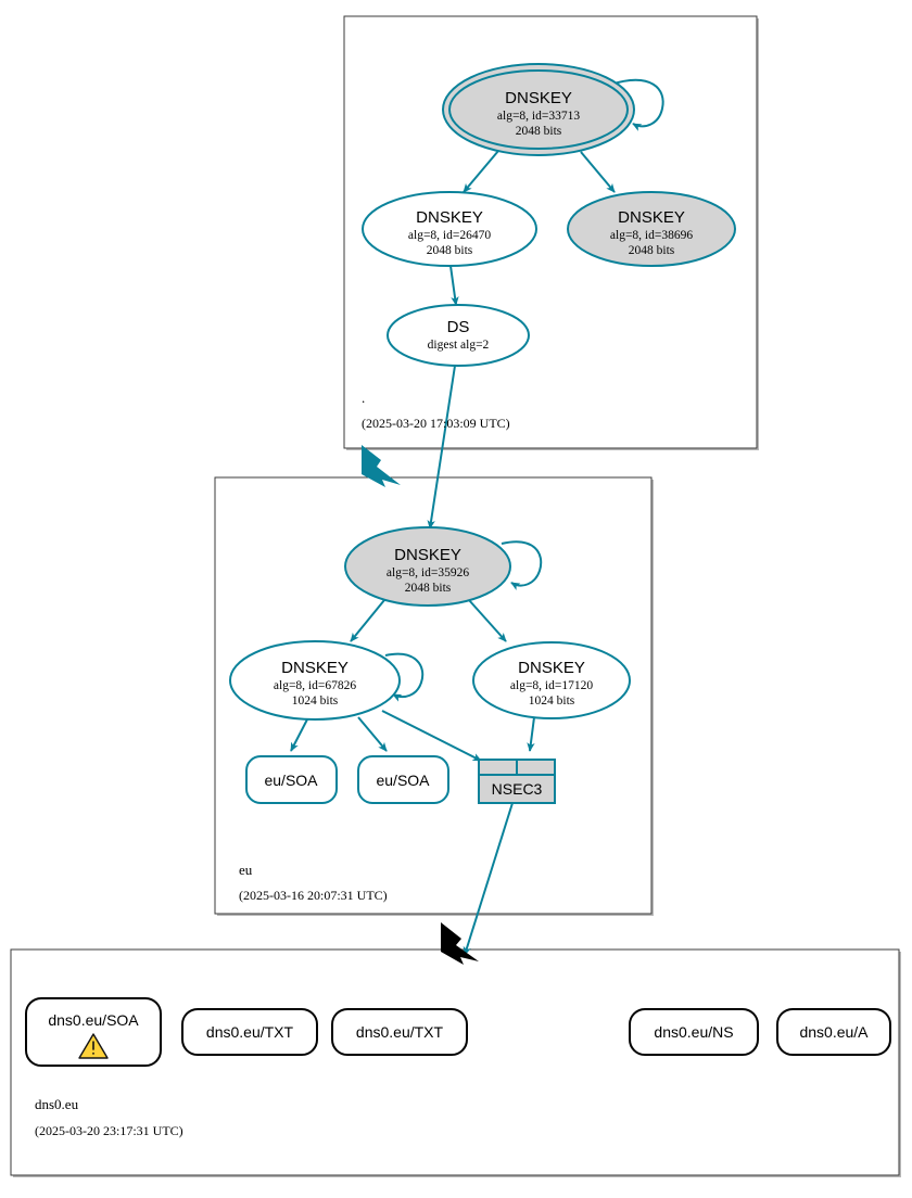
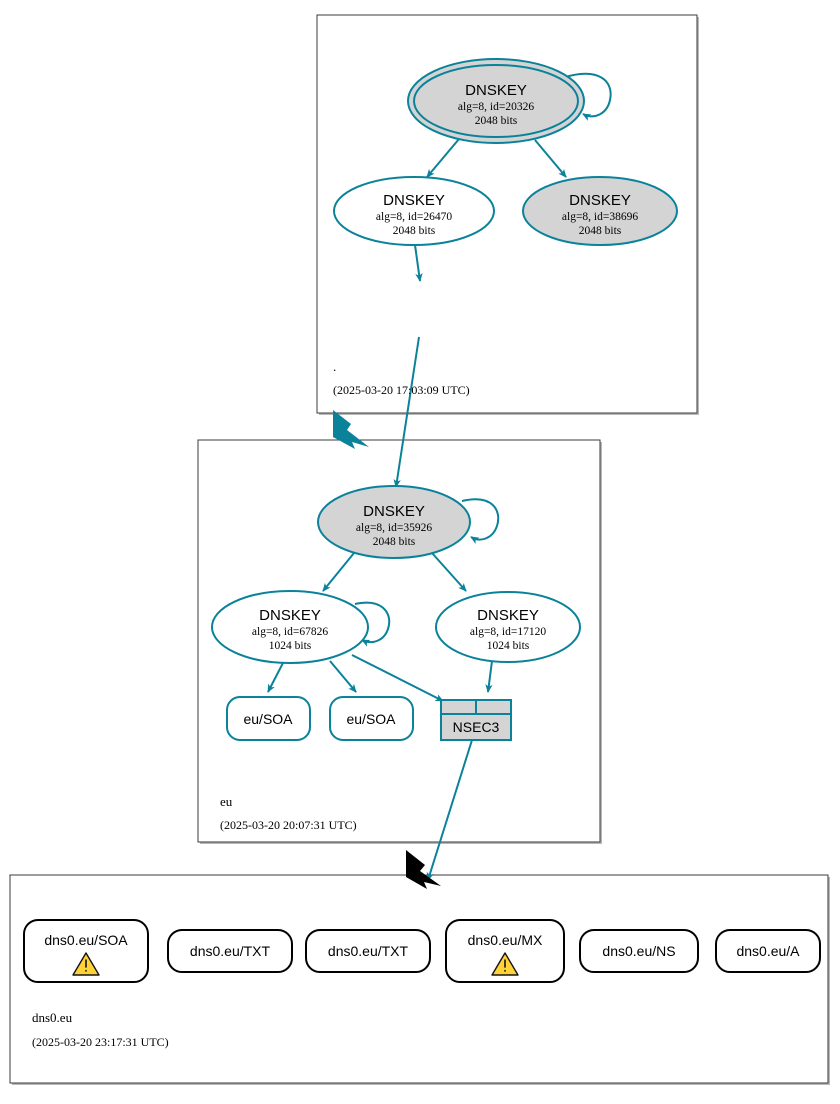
  DNSKEY
- alg=8, id=33713
+ alg=8, id=20326
  2048 bits
  DNSKEY
  alg=8, id=26470
  2048 bits
  DNSKEY
  alg=8, id=38696
  2048 bits
- DS
- digest alg=2
  .
  (2025-03-20 17:03:09 UTC)
  DNSKEY
  alg=8, id=35926
  2048 bits
  DNSKEY
  alg=8, id=67826
  1024 bits
  DNSKEY
  alg=8, id=17120
  1024 bits
  eu/SOA
  eu/SOA
  NSEC3
  eu
- (2025-03-16 20:07:31 UTC)
+ (2025-03-20 20:07:31 UTC)
  dns0.eu/SOA
  dns0.eu/TXT
  dns0.eu/TXT
+ dns0.eu/MX
  dns0.eu/NS
  dns0.eu/A
  dns0.eu
  (2025-03-20 23:17:31 UTC)
